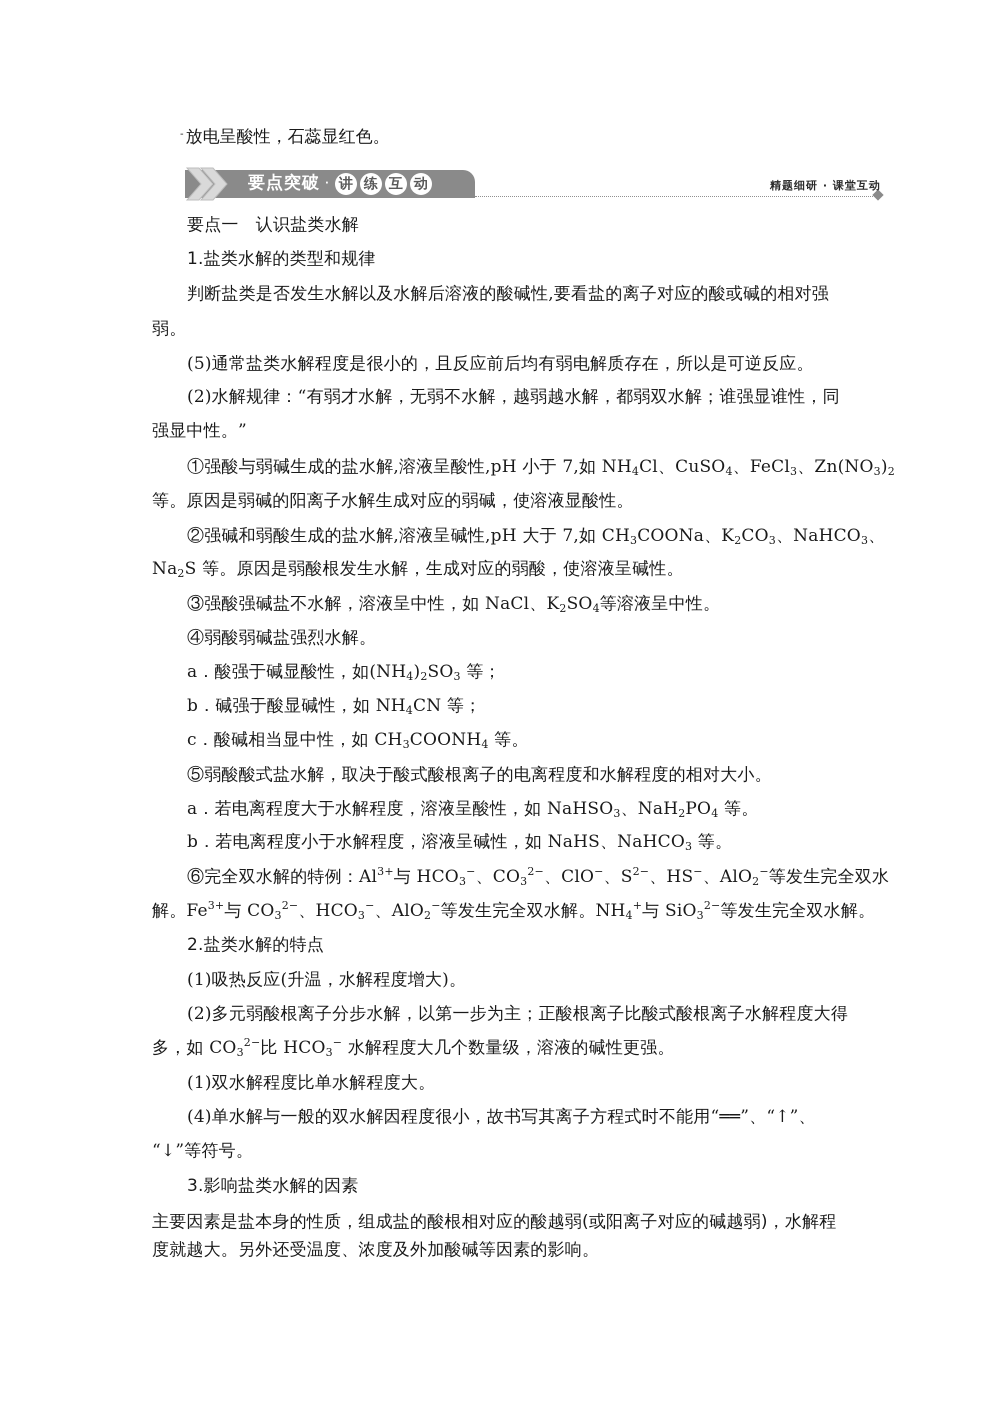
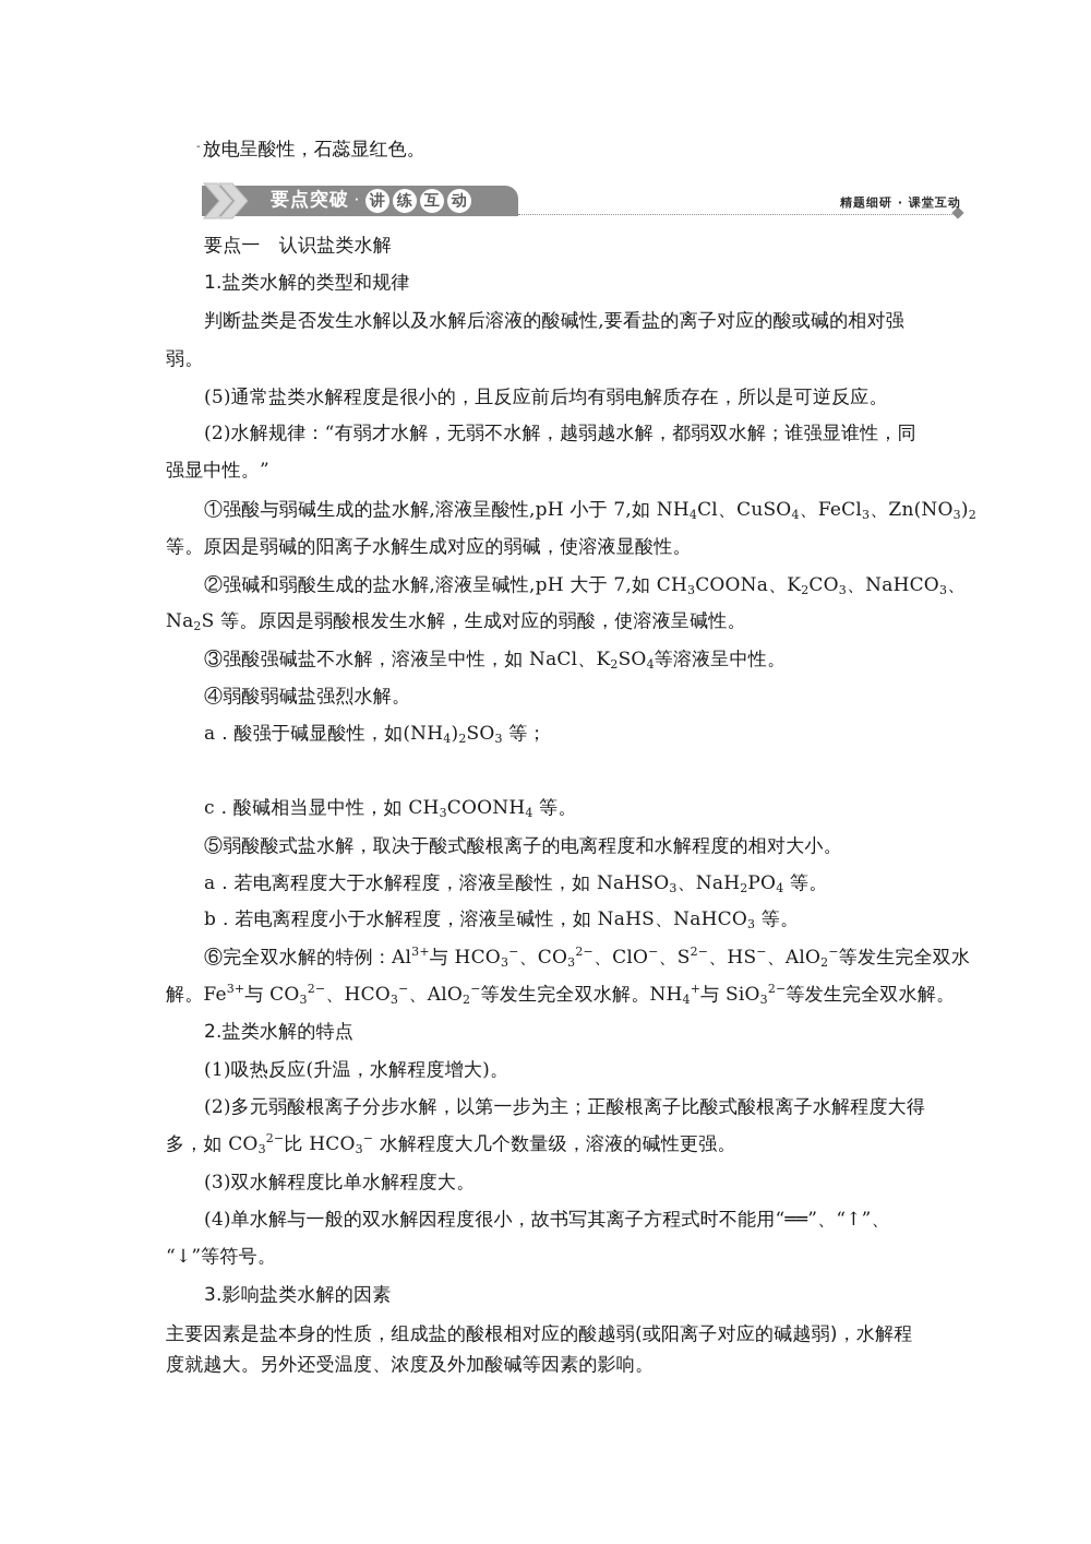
  - 放电呈酸性，石蕊显红色。
  要点突破
  ·
  讲
  练
  互
  动
  精题细研 · 课堂互动
  要点一 认识盐类水解
  1.盐类水解的类型和规律
  判断盐类是否发生水解以及水解后溶液的酸碱性,要看盐的离子对应的酸或碱的相对强
  弱。
  (5)通常盐类水解程度是很小的，且反应前后均有弱电解质存在，所以是可逆反应。
  (2)水解规律：“有弱才水解，无弱不水解，越弱越水解，都弱双水解；谁强显谁性，同
  强显中性。”
  ①强酸与弱碱生成的盐水解,溶液呈酸性,pH 小于 7,如 NH4Cl、CuSO4、FeCl3、Zn(NO3)2
  等。原因是弱碱的阳离子水解生成对应的弱碱，使溶液显酸性。
  ②强碱和弱酸生成的盐水解,溶液呈碱性,pH 大于 7,如 CH3COONa、K2CO3、NaHCO3、
  Na2S 等。原因是弱酸根发生水解，生成对应的弱酸，使溶液呈碱性。
  ③强酸强碱盐不水解，溶液呈中性，如 NaCl、K2SO4等溶液呈中性。
  ④弱酸弱碱盐强烈水解。
  a．酸强于碱显酸性，如(NH4)2SO3 等；
- b．碱强于酸显碱性，如 NH4CN 等；
  c．酸碱相当显中性，如 CH3COONH4 等。
  ⑤弱酸酸式盐水解，取决于酸式酸根离子的电离程度和水解程度的相对大小。
  a．若电离程度大于水解程度，溶液呈酸性，如 NaHSO3、NaH2PO4 等。
  b．若电离程度小于水解程度，溶液呈碱性，如 NaHS、NaHCO3 等。
  ⑥完全双水解的特例：Al3+与 HCO3−、CO32−、ClO−、S2−、HS−、AlO2−等发生完全双水
  解。Fe3+与 CO32−、HCO3−、AlO2−等发生完全双水解。NH4+与 SiO32−等发生完全双水解。
  2.盐类水解的特点
  (1)吸热反应(升温，水解程度增大)。
  (2)多元弱酸根离子分步水解，以第一步为主；正酸根离子比酸式酸根离子水解程度大得
  多，如 CO32−比 HCO3− 水解程度大几个数量级，溶液的碱性更强。
- (1)双水解程度比单水解程度大。
+ (3)双水解程度比单水解程度大。
  (4)单水解与一般的双水解因程度很小，故书写其离子方程式时不能用“══”、“↑”、
  “↓”等符号。
  3.影响盐类水解的因素
  主要因素是盐本身的性质，组成盐的酸根相对应的酸越弱(或阳离子对应的碱越弱)，水解程
  度就越大。另外还受温度、浓度及外加酸碱等因素的影响。
